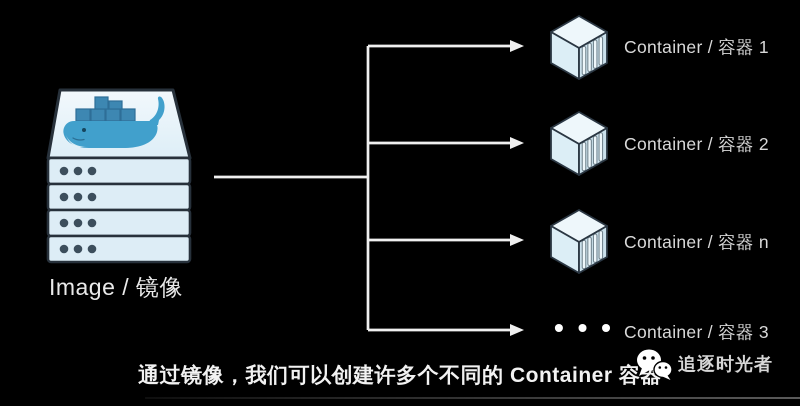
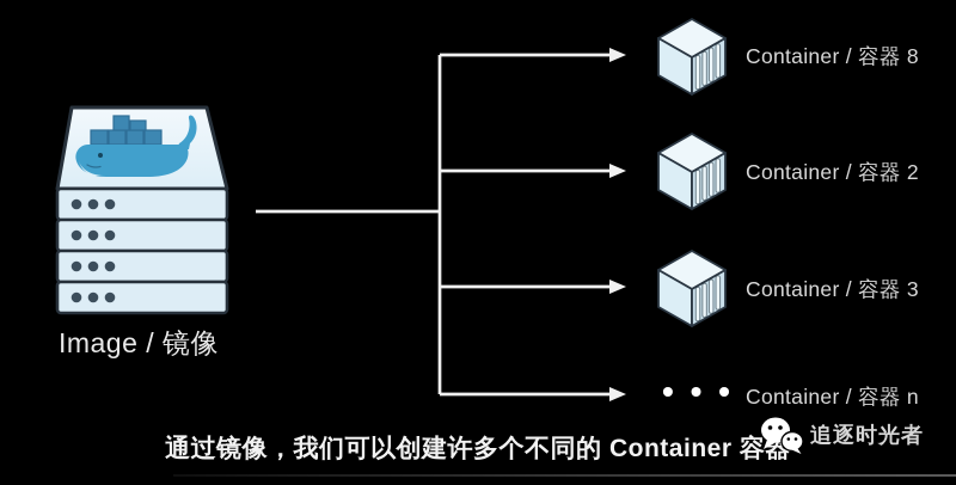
  Image / 镜像
- Container / 容器 1
+ Container / 容器 8
  Container / 容器 2
- Container / 容器 n
+ Container / 容器 3
  • • •
- Container / 容器 3
+ Container / 容器 n
  通过镜像，我们可以创建许多个不同的 Container 容器
  追逐时光者
